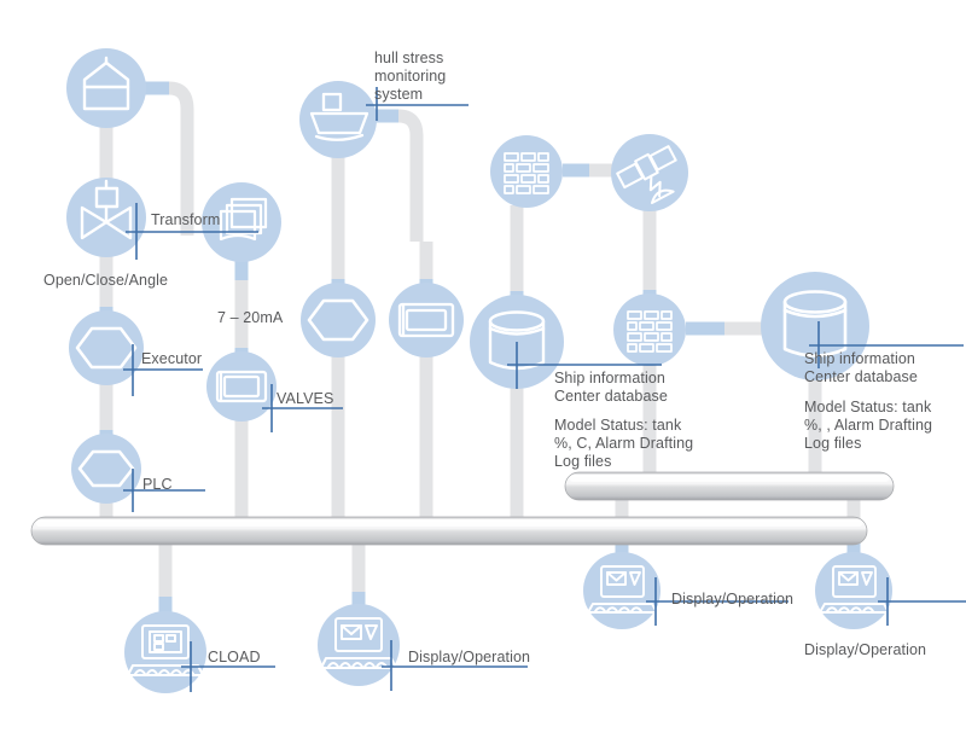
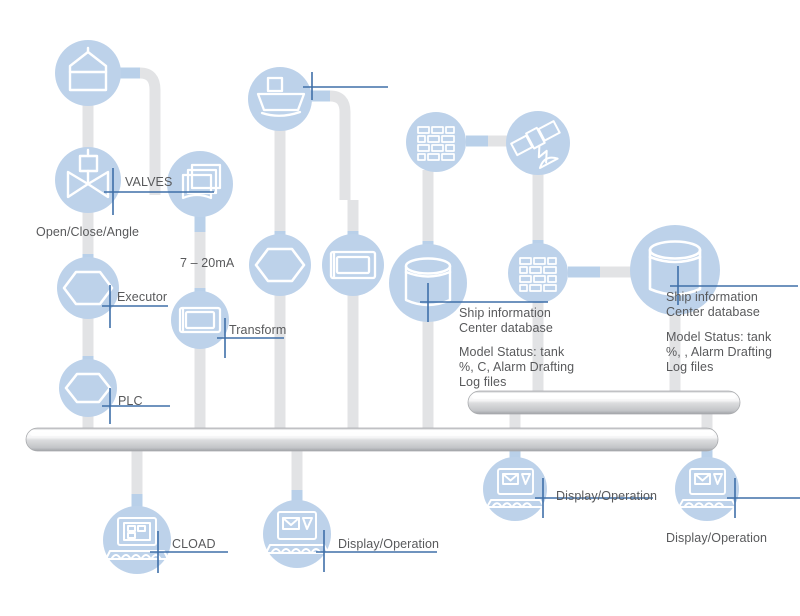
- hull stress
- monitoring
- system
- Transform
+ VALVES
  Open/Close/Angle
  7 – 20mA
  Executor
- VALVES
+ Transform
  PLC
  CLOAD
  Display/Operation
  Ship information
  Center database
  Model Status: tank
  %, C, Alarm Drafting
  Log files
  Ship information
  Center database
  Model Status: tank
  %, , Alarm Drafting
  Log files
  Display/Operation
  Display/Operation
